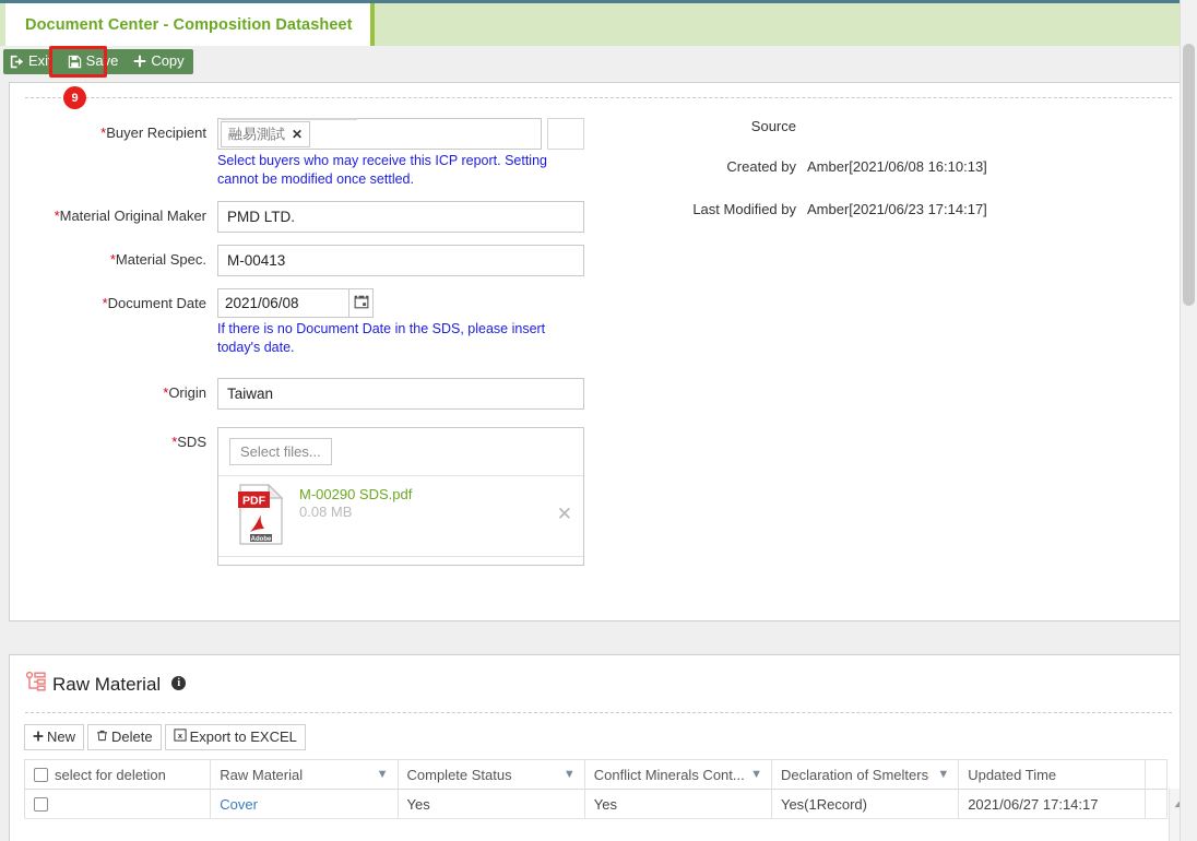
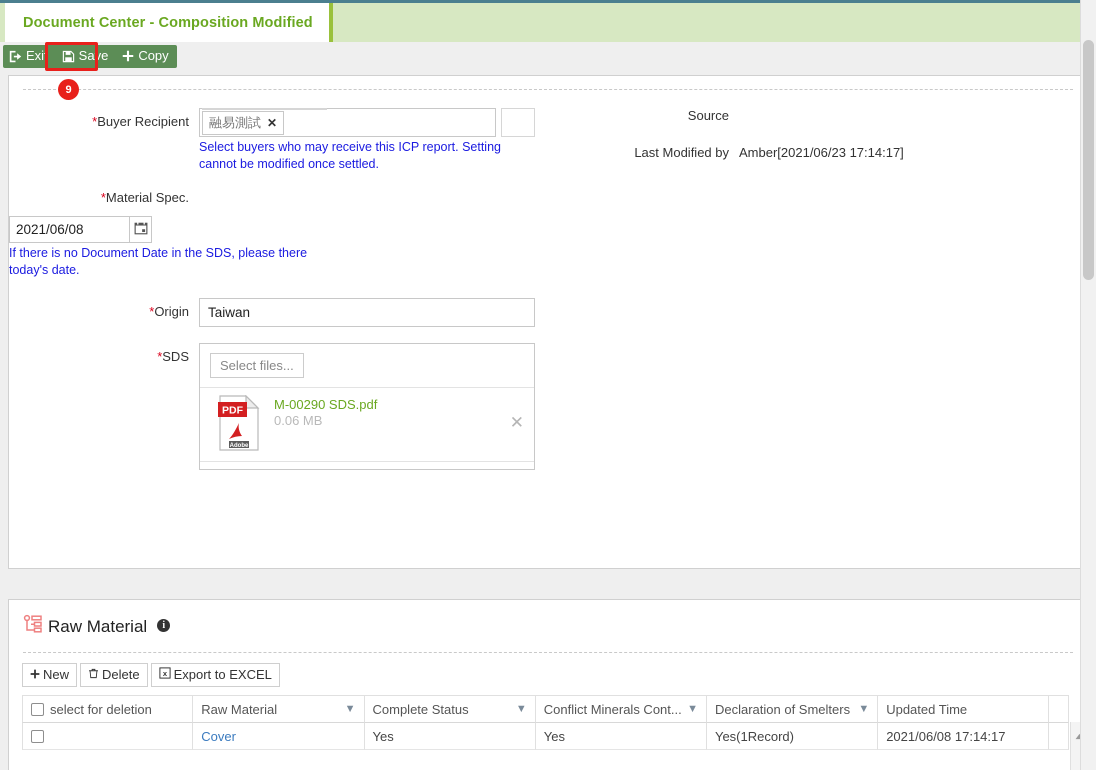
- Document Center - Composition Datasheet
+ Document Center - Composition Modified
  Exit
  Save
  Copy
  9
  *Buyer Recipient
  融易測試
  ✕
  Select buyers who may receive this ICP report. Setting cannot be modified once settled.
- *Material Original Maker
- PMD LTD.
  *Material Spec.
- M-00413
- *Document Date
  2021/06/08
- If there is no Document Date in the SDS, please insert today's date.
+ If there is no Document Date in the SDS, please there today's date.
  *Origin
  Taiwan
  *SDS
  Select files...
  PDF
  M-00290 SDS.pdf
- 0.08 MB
+ 0.06 MB
  ✕
  Source
- Created by
- Amber[2021/06/08 16:10:13]
  Last Modified by
  Amber[2021/06/23 17:14:17]
  Raw Material
  i
  New
  Delete
  x
  Export to EXCEL
  select for deletion
  Raw Material
  ▼
  Complete Status
  ▼
  Conflict Minerals Cont...
  ▼
  Declaration of Smelters
  ▼
  Updated Time
  Cover
  Yes
  Yes
  Yes(1Record)
- 2021/06/27 17:14:17
+ 2021/06/08 17:14:17
